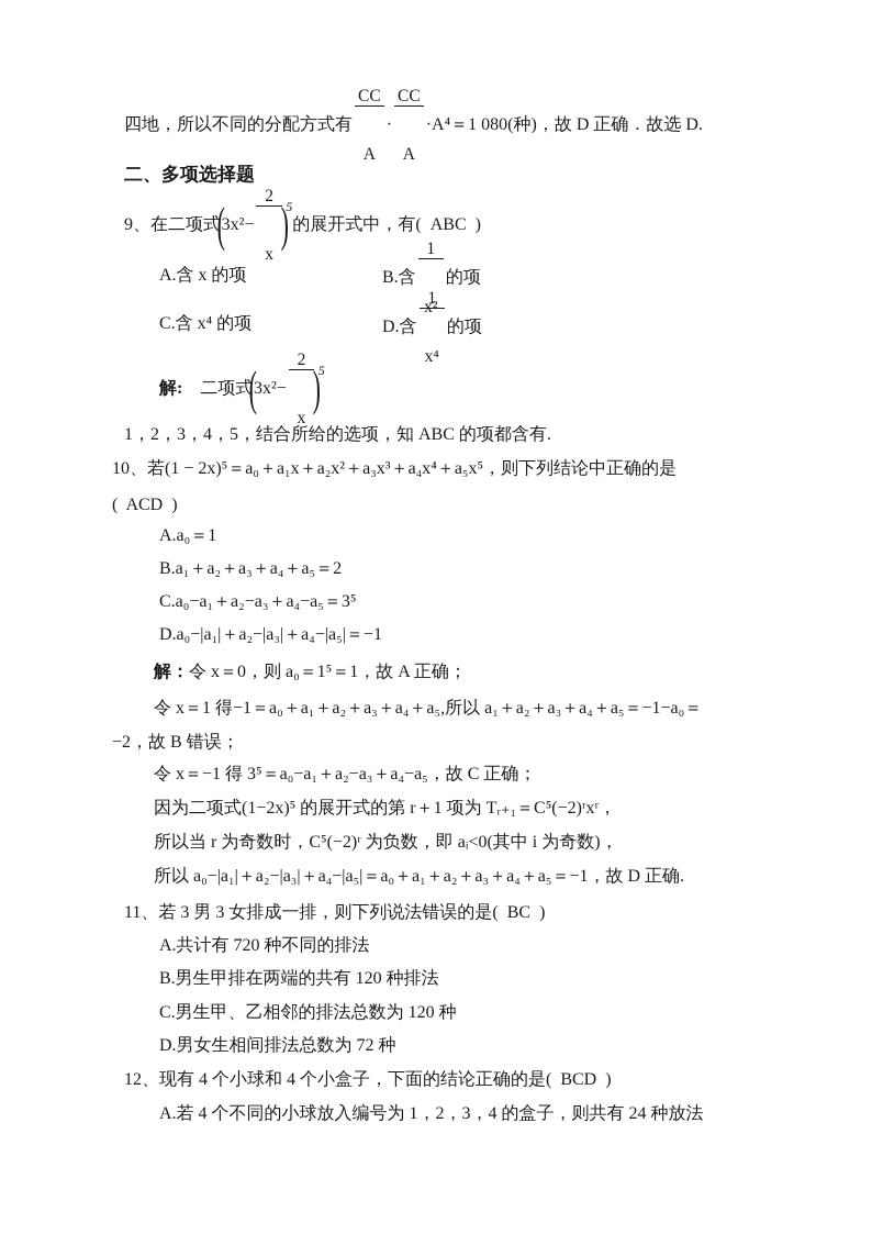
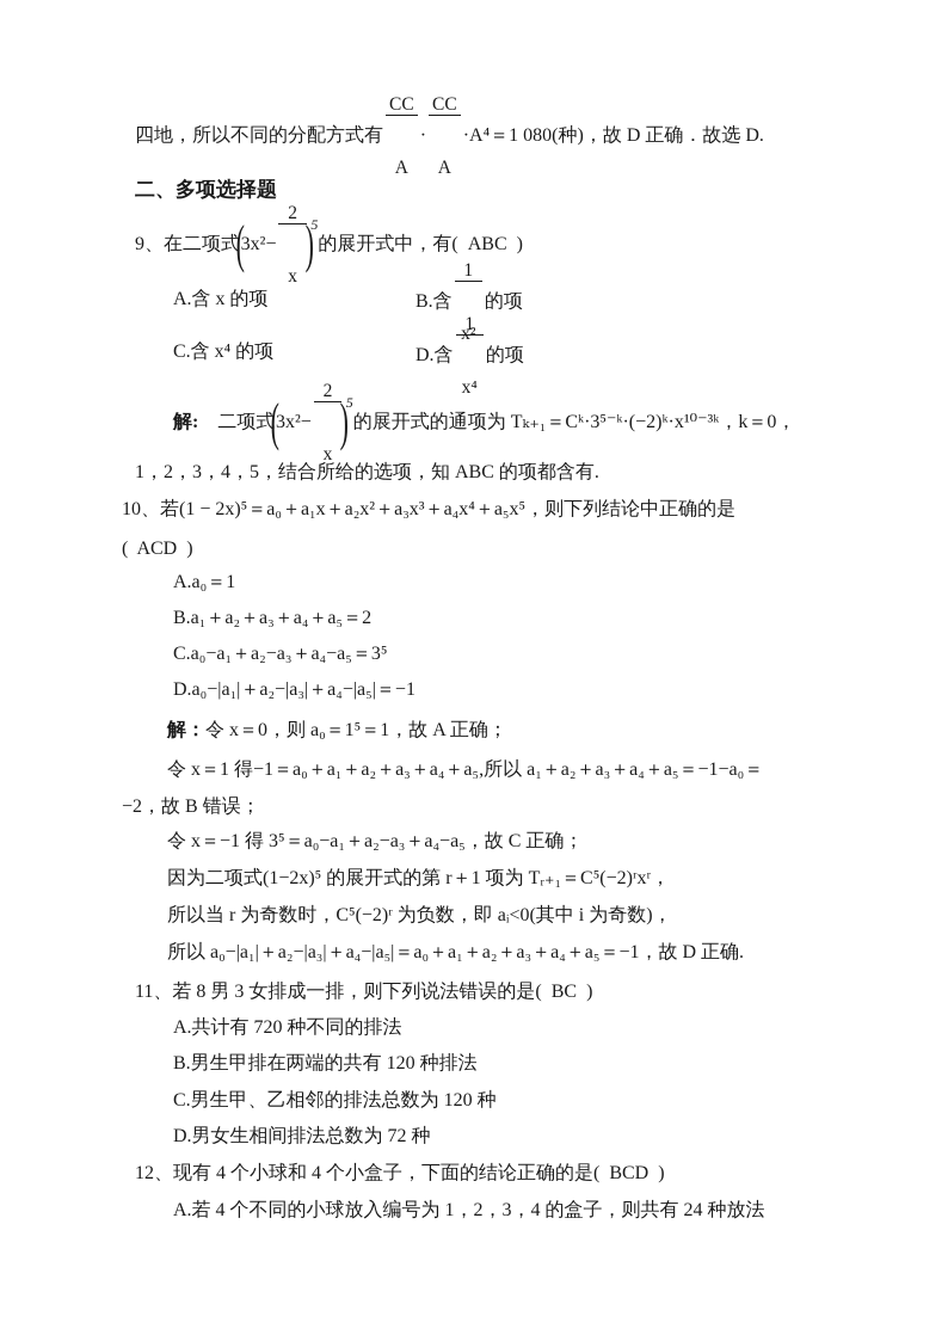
  四地，所以不同的分配方式有
  CC
  A
  ·
  CC
  A
  ·A⁴＝1 080(种)，故 D 正确．故选 D.
  二、多项选择题
  9、在二项式
  (
  3x²−
  2
  x
  )
  5
  的展开式中，有( ABC )
  A.含 x 的项
  B.含
  1
  x²
  的项
  C.含 x⁴ 的项
  D.含
  1
  x⁴
  的项
  解:
  二项式
  (
  3x²−
  2
  x
  )
  5
+ 的展开式的通项为 Tₖ₊₁＝Cᵏ·3⁵⁻ᵏ·(−2)ᵏ·x¹⁰⁻³ᵏ，k＝0，
  1，2，3，4，5，结合所给的选项，知 ABC 的项都含有.
  10、若(1 − 2x)⁵＝a₀＋a₁x＋a₂x²＋a₃x³＋a₄x⁴＋a₅x⁵，则下列结论中正确的是
  ( ACD )
  A.a₀＝1
  B.a₁＋a₂＋a₃＋a₄＋a₅＝2
  C.a₀−a₁＋a₂−a₃＋a₄−a₅＝3⁵
  D.a₀−|a₁|＋a₂−|a₃|＋a₄−|a₅|＝−1
  解：令 x＝0，则 a₀＝1⁵＝1，故 A 正确；
  令 x＝1 得−1＝a₀＋a₁＋a₂＋a₃＋a₄＋a₅,所以 a₁＋a₂＋a₃＋a₄＋a₅＝−1−a₀＝
  −2，故 B 错误；
  令 x＝−1 得 3⁵＝a₀−a₁＋a₂−a₃＋a₄−a₅，故 C 正确；
  因为二项式(1−2x)⁵ 的展开式的第 r＋1 项为 Tᵣ₊₁＝C⁵(−2)ʳxʳ，
  所以当 r 为奇数时，C⁵(−2)ʳ 为负数，即 aᵢ<0(其中 i 为奇数)，
  所以 a₀−|a₁|＋a₂−|a₃|＋a₄−|a₅|＝a₀＋a₁＋a₂＋a₃＋a₄＋a₅＝−1，故 D 正确.
- 11、若 3 男 3 女排成一排，则下列说法错误的是( BC )
+ 11、若 8 男 3 女排成一排，则下列说法错误的是( BC )
  A.共计有 720 种不同的排法
  B.男生甲排在两端的共有 120 种排法
  C.男生甲、乙相邻的排法总数为 120 种
  D.男女生相间排法总数为 72 种
  12、现有 4 个小球和 4 个小盒子，下面的结论正确的是( BCD )
  A.若 4 个不同的小球放入编号为 1，2，3，4 的盒子，则共有 24 种放法
